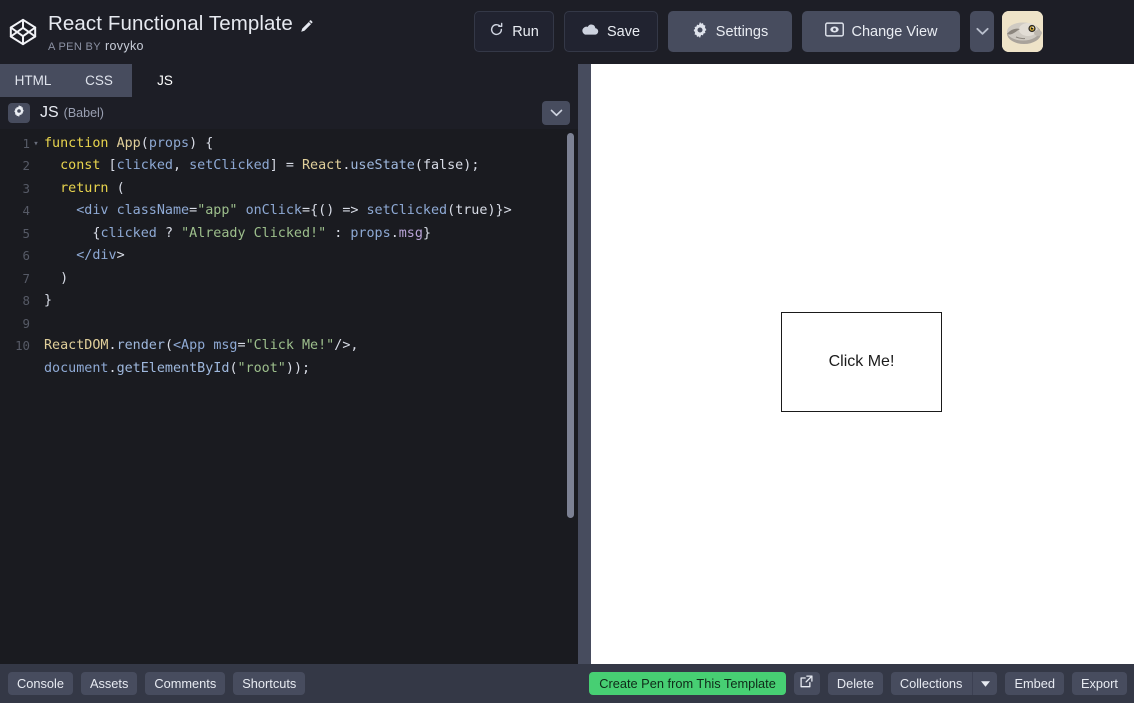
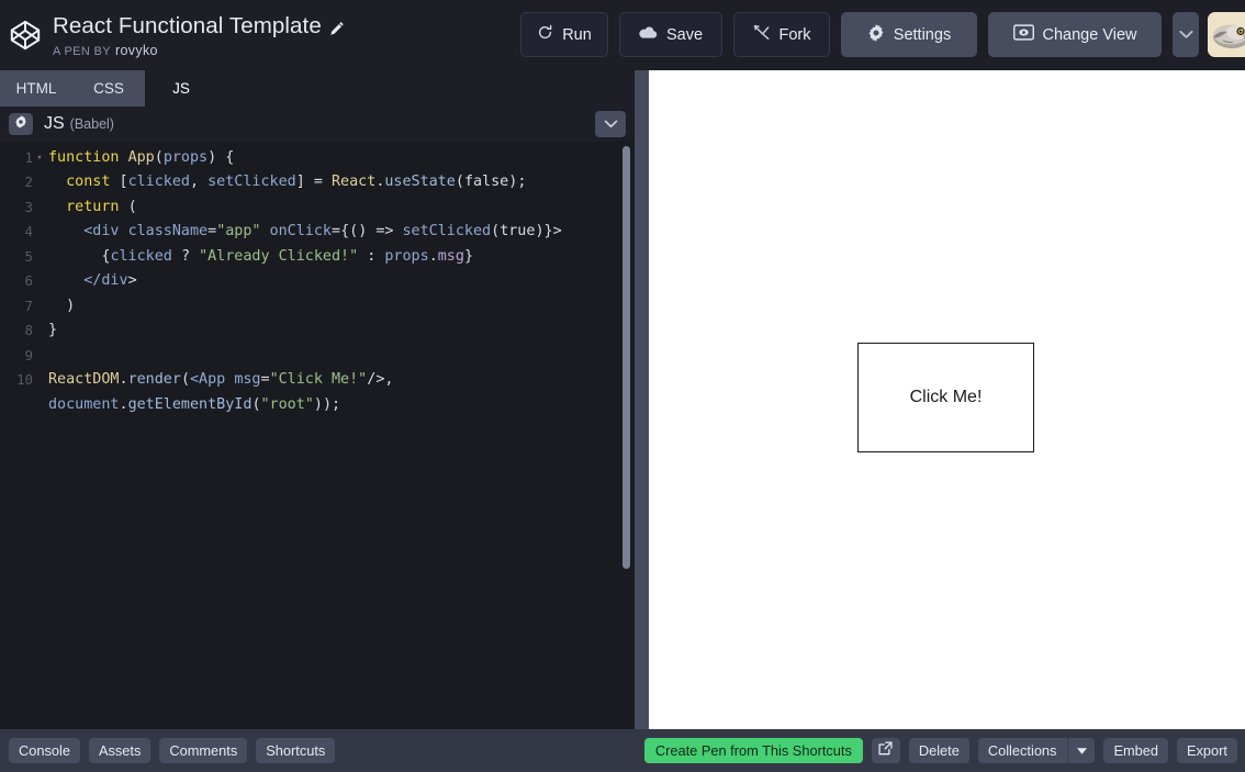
  React Functional Template
  A PEN BY
  rovyko
  Run
  Save
+ Fork
  Settings
  Change View
  HTML
  CSS
  JS
  JS
  (Babel)
  1
  ▾
  function App(props) {
  2
  const [clicked, setClicked] = React.useState(false);
  3
  return (
  4
  <div className="app" onClick={() => setClicked(true)}>
  5
  {clicked ? "Already Clicked!" : props.msg}
  6
  </div>
  7
  )
  8
  }
  9
  10
  ReactDOM.render(<App msg="Click Me!"/>, document.getElementById("root"));
  Click Me!
  Console
  Assets
  Comments
  Shortcuts
- Create Pen from This Template
+ Create Pen from This Shortcuts
  Delete
  Collections
  Embed
  Export
